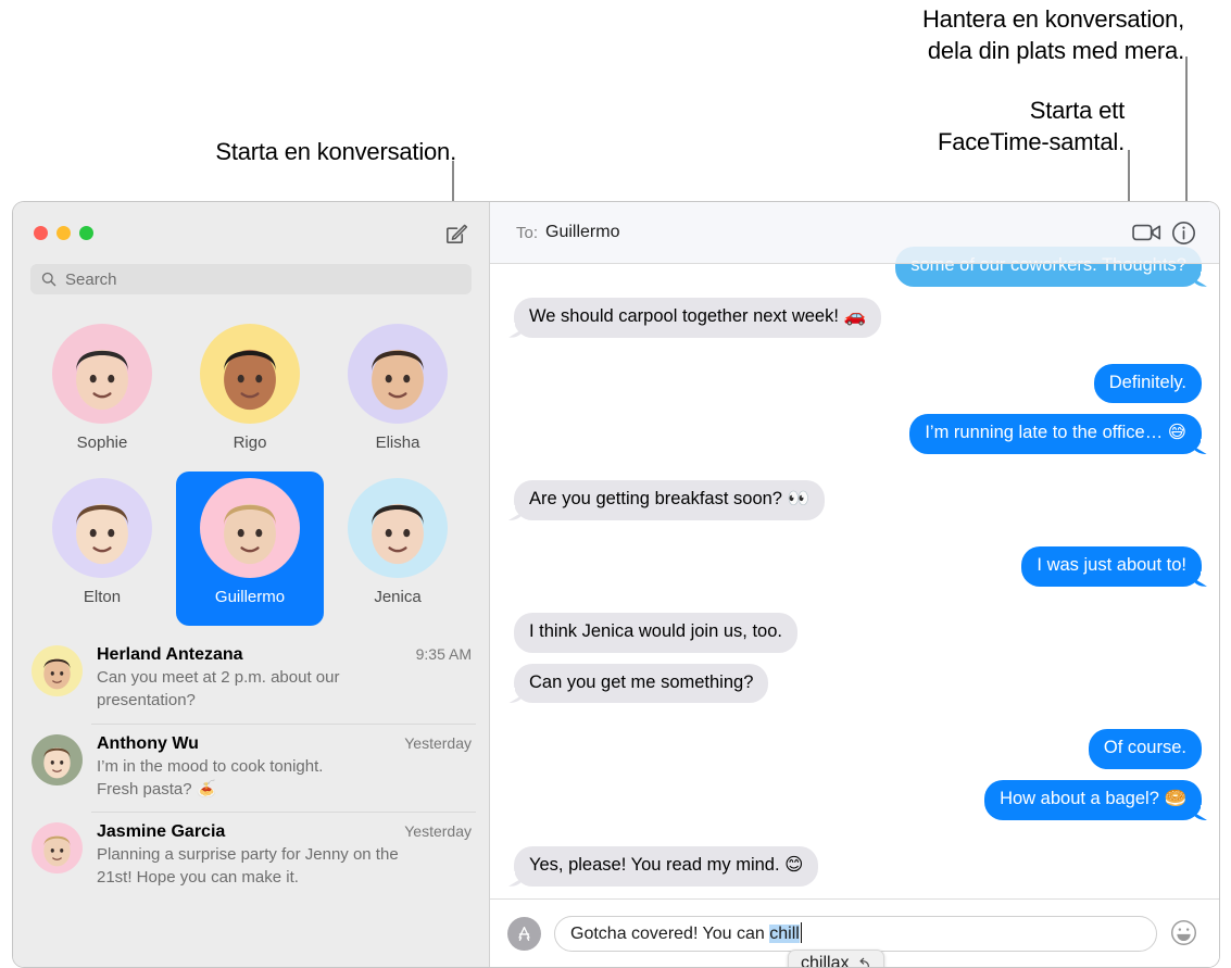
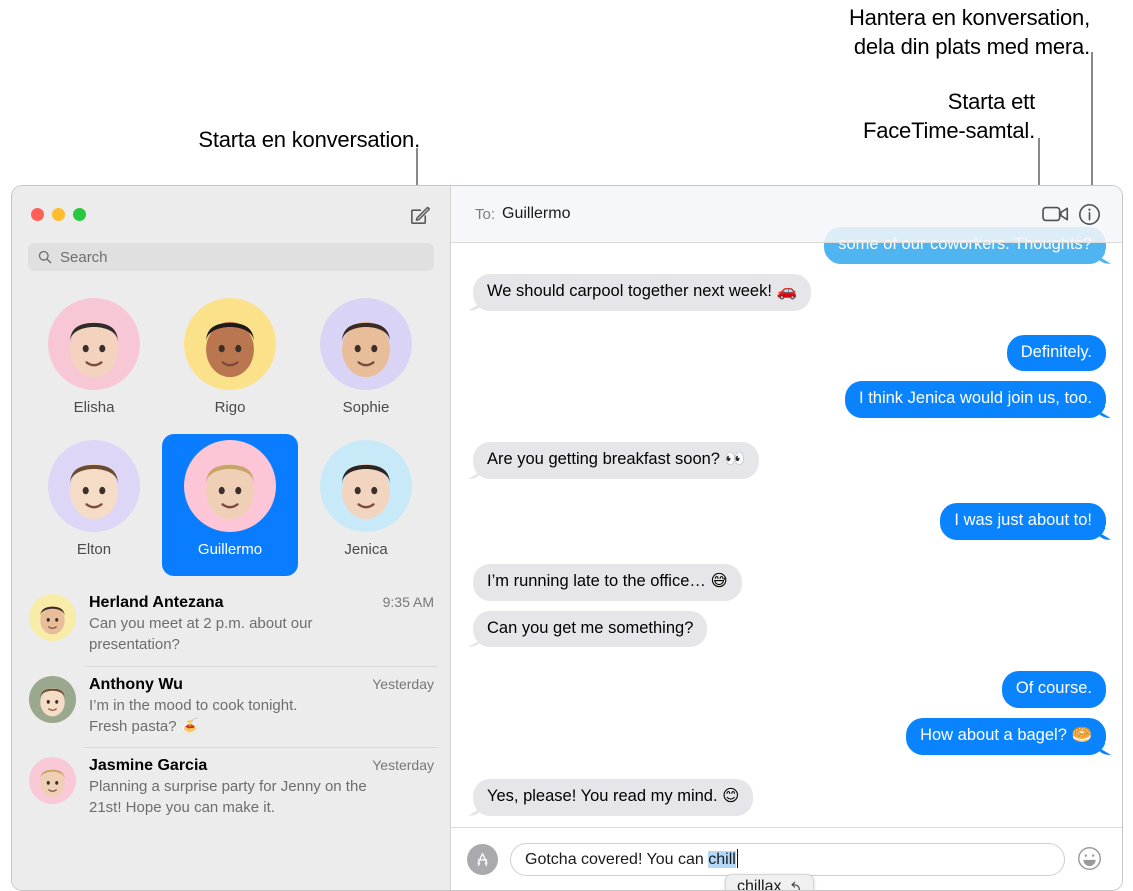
  Starta en konversation.
  Hantera en konversation,
  dela din plats med mera.
  Starta ett
  FaceTime-samtal.
  Search
- Sophie
+ Elisha
  Rigo
- Elisha
+ Sophie
  Elton
  Guillermo
  Jenica
  Herland Antezana
  9:35 AM
  Can you meet at 2 p.m. about our
  presentation?
  Anthony Wu
  Yesterday
  I’m in the mood to cook tonight.
  Fresh pasta? 🍝
  Jasmine Garcia
  Yesterday
  Planning a surprise party for Jenny on the
  21st! Hope you can make it.
  To:
  Guillermo
  some of our coworkers. Thoughts?
  We should carpool together next week! 🚗
  Definitely.
- I’m running late to the office… 😅
+ I think Jenica would join us, too.
  Are you getting breakfast soon? 👀
  I was just about to!
- I think Jenica would join us, too.
+ I’m running late to the office… 😅
  Can you get me something?
  Of course.
  How about a bagel? 🥯
  Yes, please! You read my mind. 😊
  Gotcha covered! You can chill
  chillax
